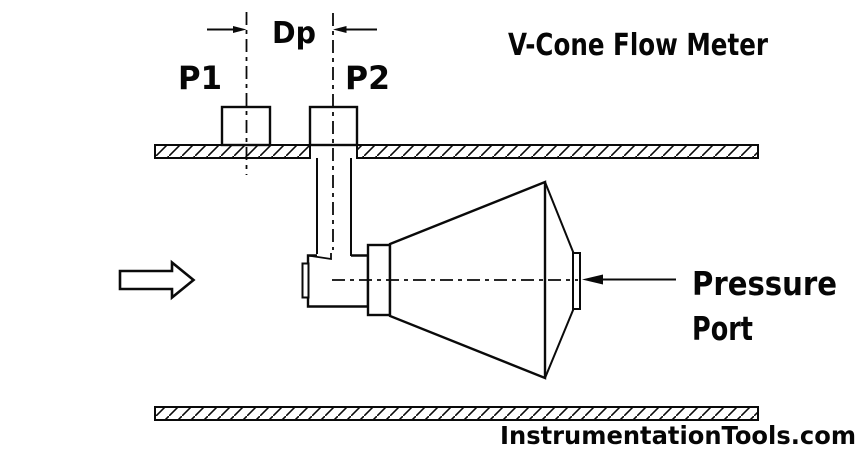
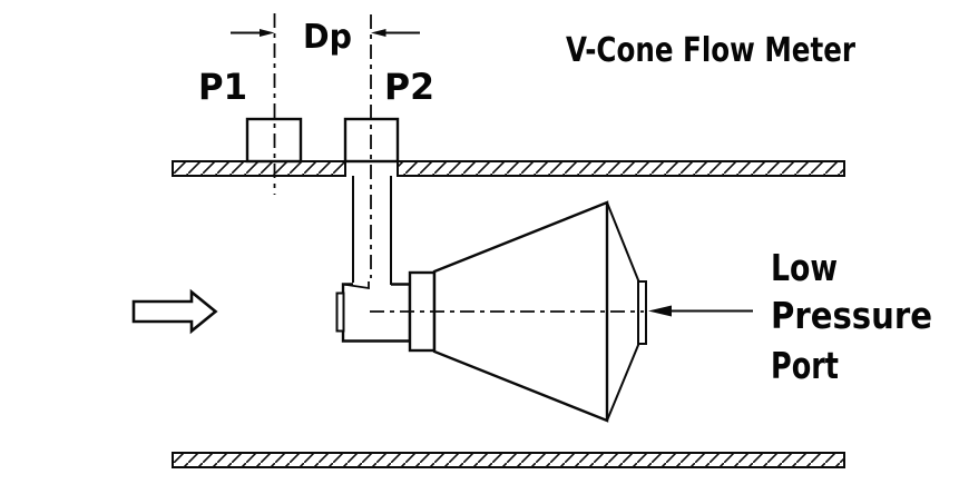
  V-Cone Flow Meter
  P1
  P2
  Dp
+ Low
  Pressure
  Port
- InstrumentationTools.com
